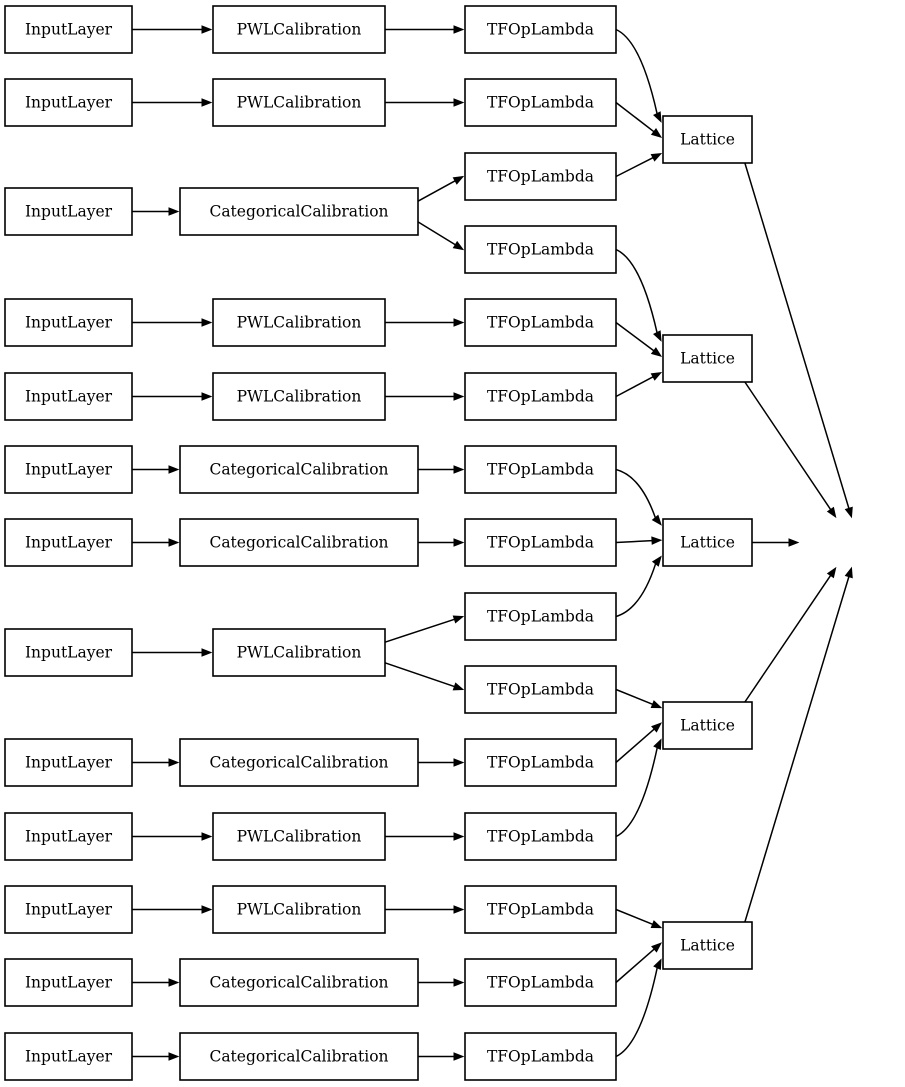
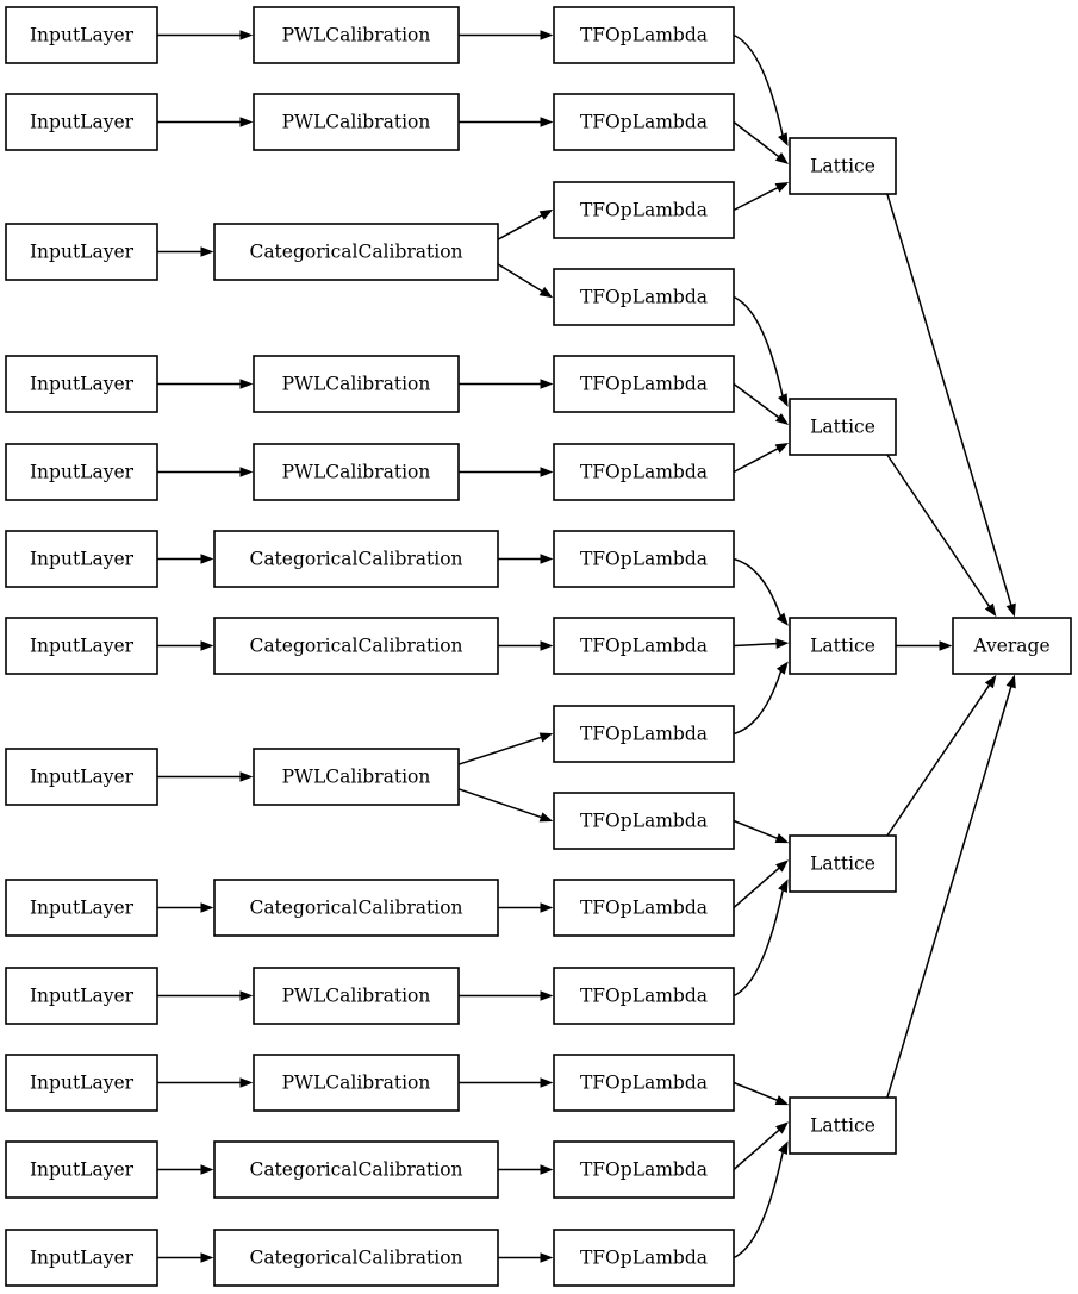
  InputLayer
  InputLayer
  InputLayer
  InputLayer
  InputLayer
  InputLayer
  InputLayer
  InputLayer
  InputLayer
  InputLayer
  InputLayer
  InputLayer
  InputLayer
  PWLCalibration
  PWLCalibration
  CategoricalCalibration
  PWLCalibration
  PWLCalibration
  CategoricalCalibration
  CategoricalCalibration
  PWLCalibration
  CategoricalCalibration
  PWLCalibration
  PWLCalibration
  CategoricalCalibration
  CategoricalCalibration
  TFOpLambda
  TFOpLambda
  TFOpLambda
  TFOpLambda
  TFOpLambda
  TFOpLambda
  TFOpLambda
  TFOpLambda
  TFOpLambda
  TFOpLambda
  TFOpLambda
  TFOpLambda
  TFOpLambda
  TFOpLambda
  TFOpLambda
  Lattice
  Lattice
  Lattice
  Lattice
  Lattice
+ Average
